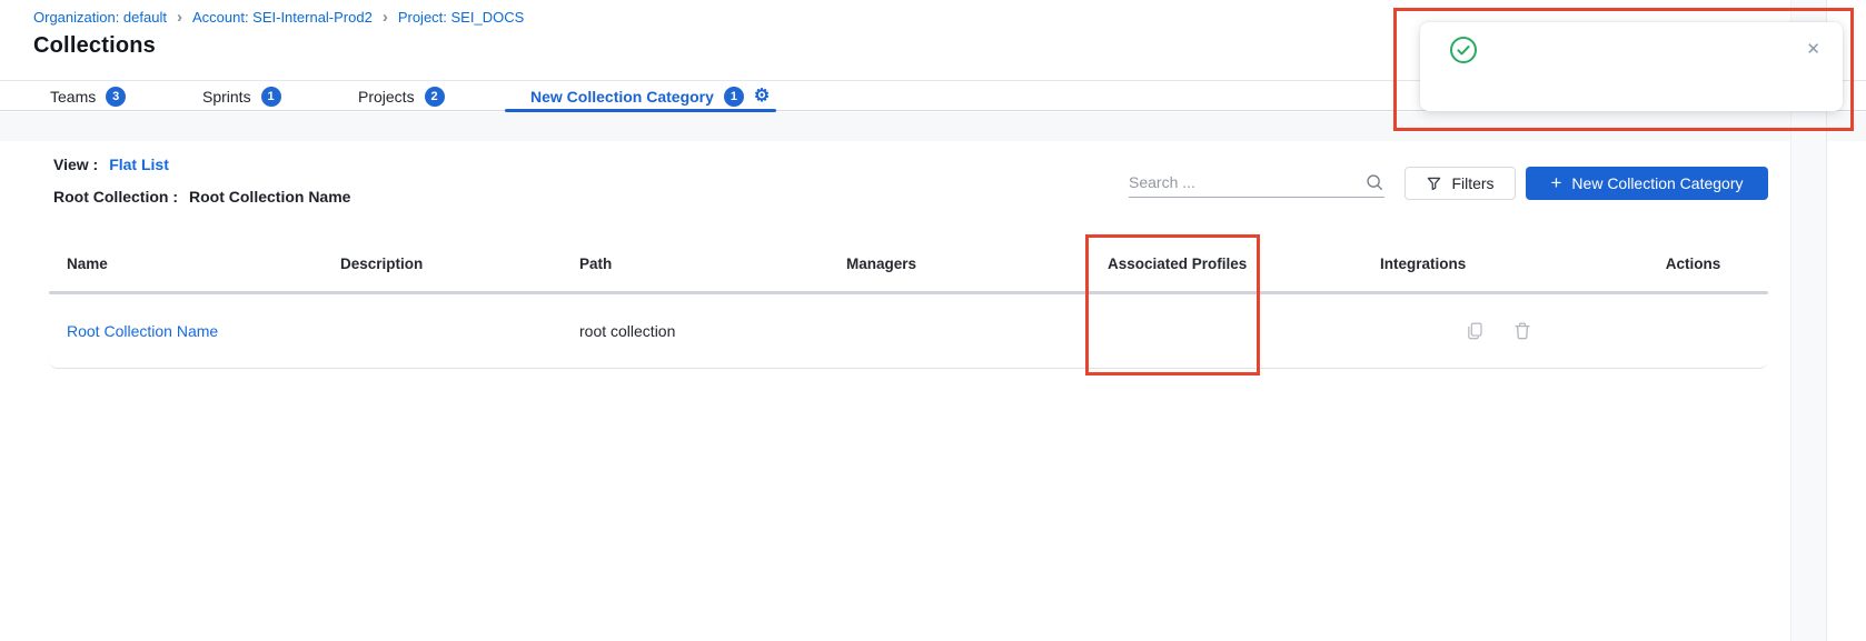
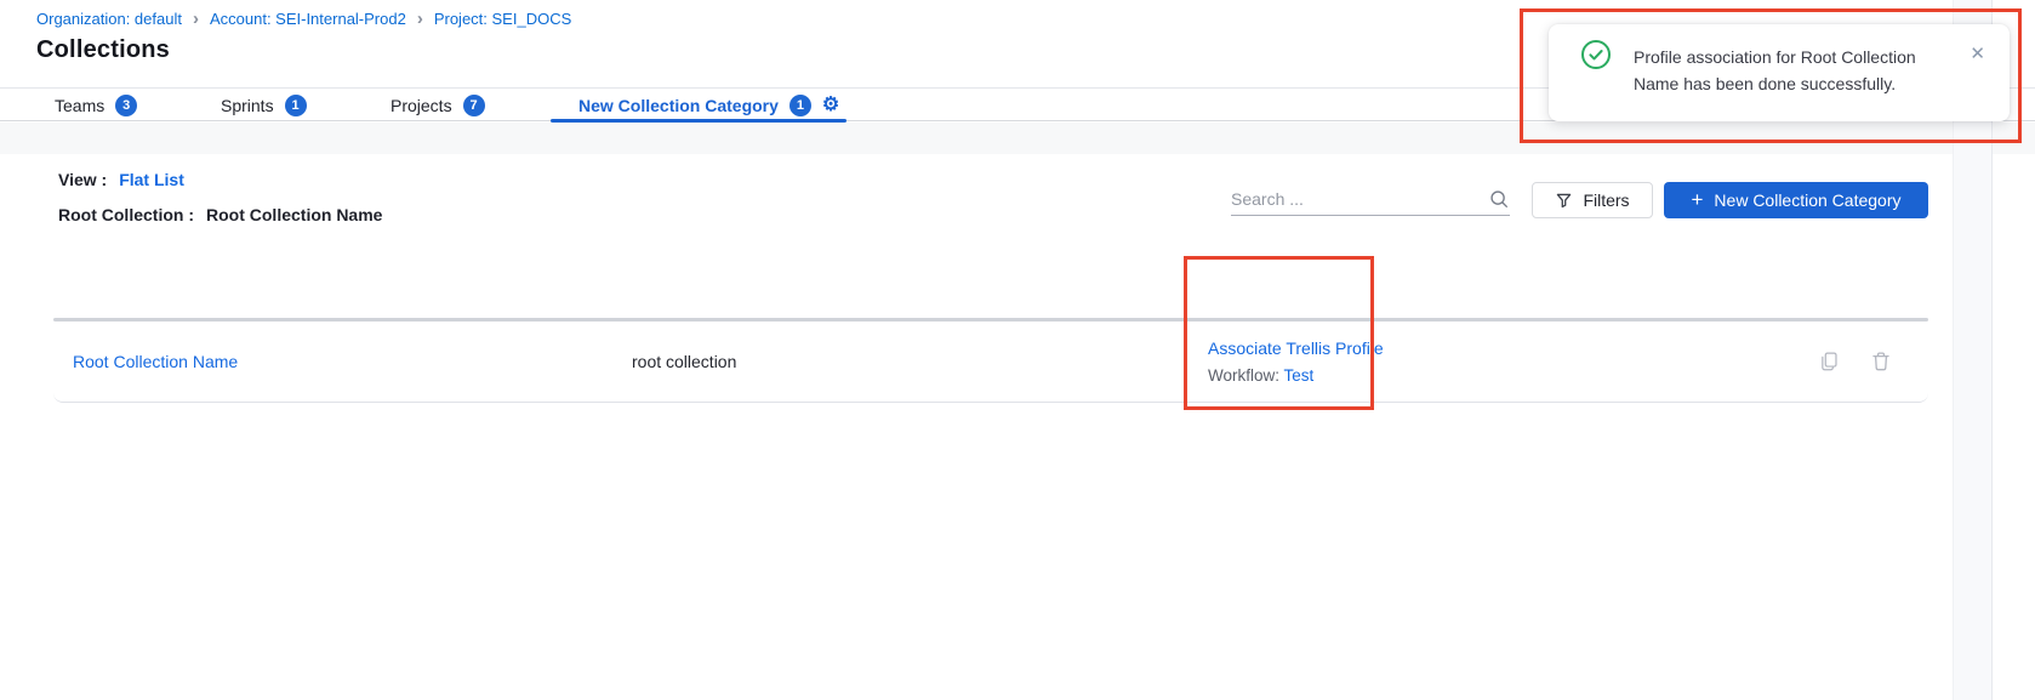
  Organization: default
  ›
  Account: SEI-Internal-Prod2
  ›
  Project: SEI_DOCS
  Collections
  Teams
  3
  Sprints
  1
  Projects
- 2
+ 7
  New Collection Category
  1
  ⚙
  View :
  Flat List
  Root Collection :
  Root Collection Name
  Search ...
  Filters
  +
  New Collection Category
- Name
- Description
- Path
- Managers
- Associated Profiles
- Integrations
- Actions
  Root Collection Name
  root collection
+ Associate Trellis Profile
+ Workflow: Test
+ Profile association for Root Collection Name has been done successfully.
  ✕
